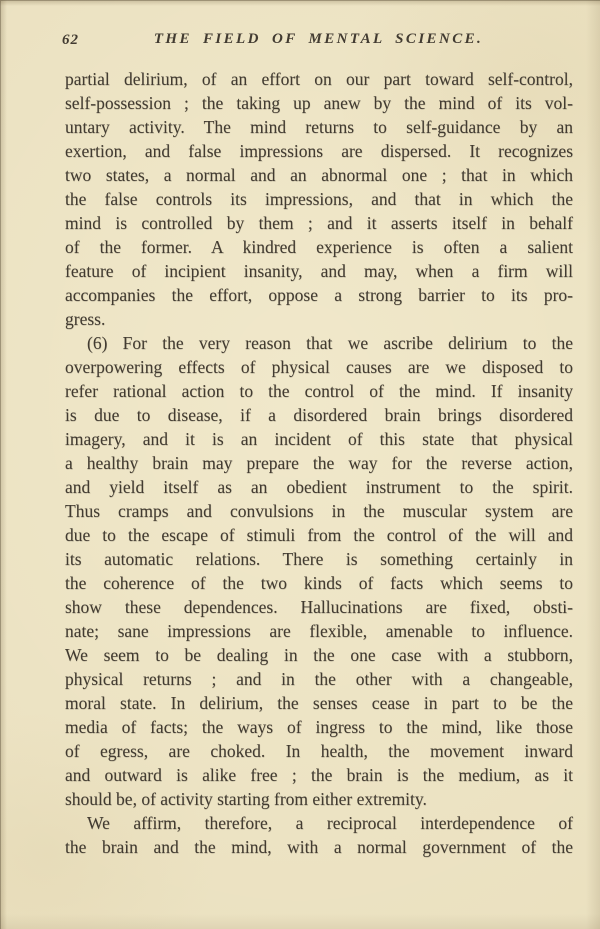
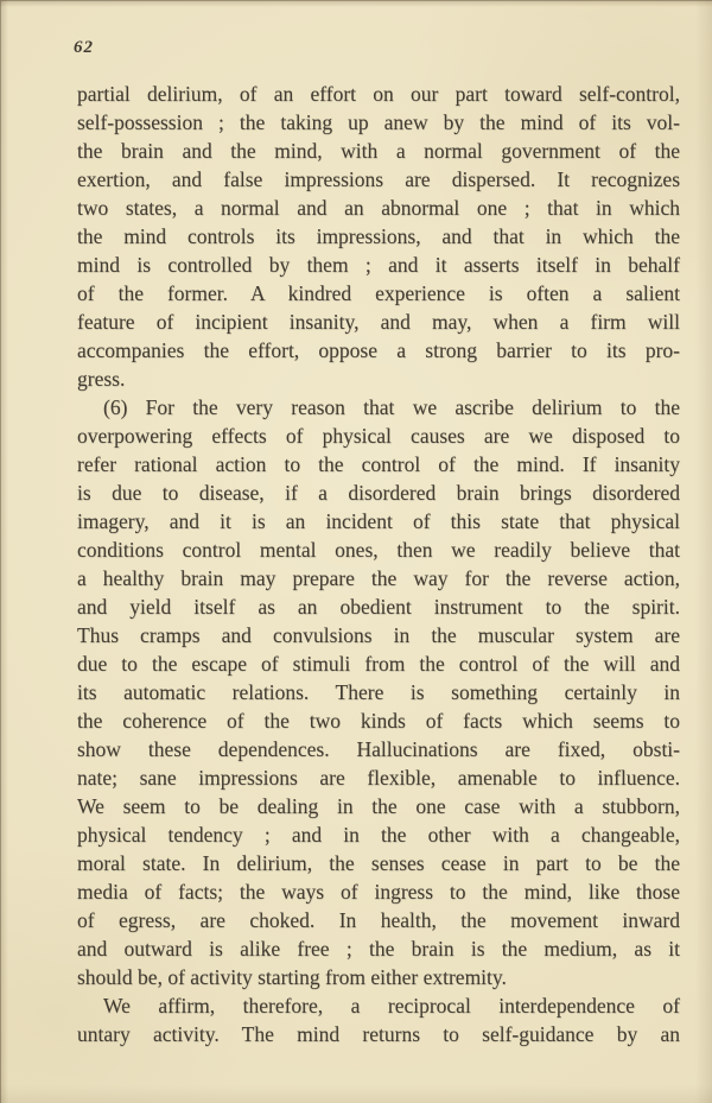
  62
- THE FIELD OF MENTAL SCIENCE.
  partial delirium, of an effort on our part toward self-control,
  self-possession ; the taking up anew by the mind of its vol-
- untary activity. The mind returns to self-guidance by an
+ the brain and the mind, with a normal government of the
  exertion, and false impressions are dispersed. It recognizes
  two states, a normal and an abnormal one ; that in which
- the false controls its impressions, and that in which the
+ the mind controls its impressions, and that in which the
  mind is controlled by them ; and it asserts itself in behalf
  of the former. A kindred experience is often a salient
  feature of incipient insanity, and may, when a firm will
  accompanies the effort, oppose a strong barrier to its pro-
  gress.
  (6) For the very reason that we ascribe delirium to the
  overpowering effects of physical causes are we disposed to
  refer rational action to the control of the mind. If insanity
  is due to disease, if a disordered brain brings disordered
  imagery, and it is an incident of this state that physical
+ conditions control mental ones, then we readily believe that
  a healthy brain may prepare the way for the reverse action,
  and yield itself as an obedient instrument to the spirit.
  Thus cramps and convulsions in the muscular system are
  due to the escape of stimuli from the control of the will and
  its automatic relations. There is something certainly in
  the coherence of the two kinds of facts which seems to
  show these dependences. Hallucinations are fixed, obsti-
  nate; sane impressions are flexible, amenable to influence.
  We seem to be dealing in the one case with a stubborn,
- physical returns ; and in the other with a changeable,
+ physical tendency ; and in the other with a changeable,
  moral state. In delirium, the senses cease in part to be the
  media of facts; the ways of ingress to the mind, like those
  of egress, are choked. In health, the movement inward
  and outward is alike free ; the brain is the medium, as it
  should be, of activity starting from either extremity.
  We affirm, therefore, a reciprocal interdependence of
- the brain and the mind, with a normal government of the
+ untary activity. The mind returns to self-guidance by an
